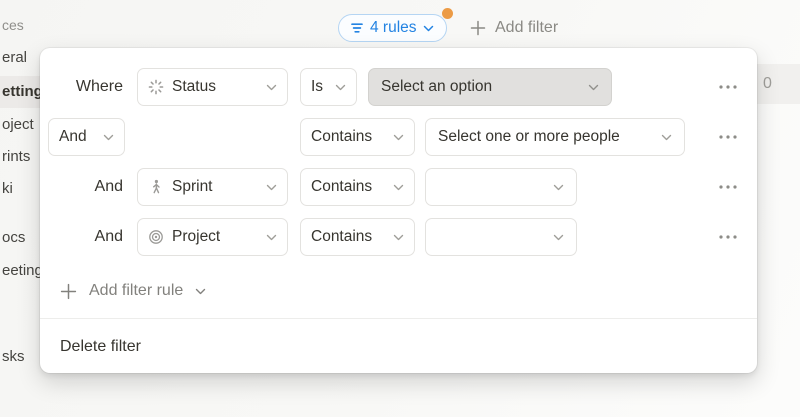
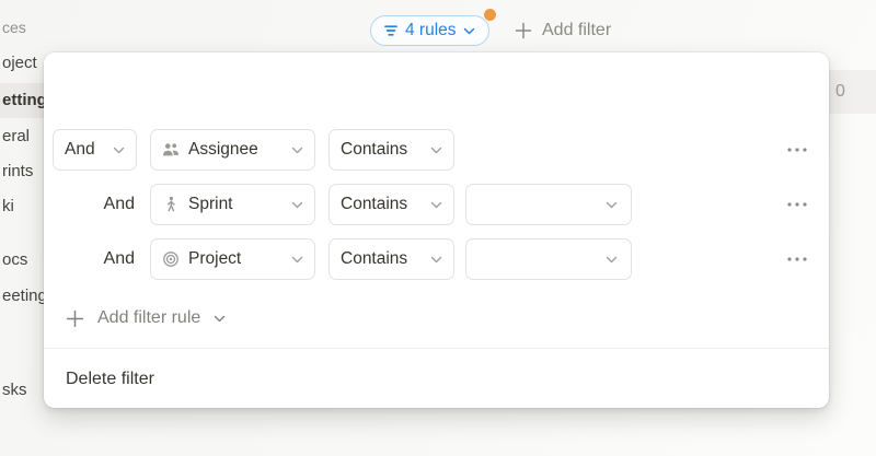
  ces
- eral
+ oject
  etting
- oject
+ eral
  rints
  ki
  ocs
  eeting
  sks
  4 rules
  Add filter
  0
- Where
- Status
- Is
- Select an option
  And
+ Assignee
  Contains
- Select one or more people
  And
  Sprint
  Contains
  And
  Project
  Contains
  Add filter rule
  Delete filter
